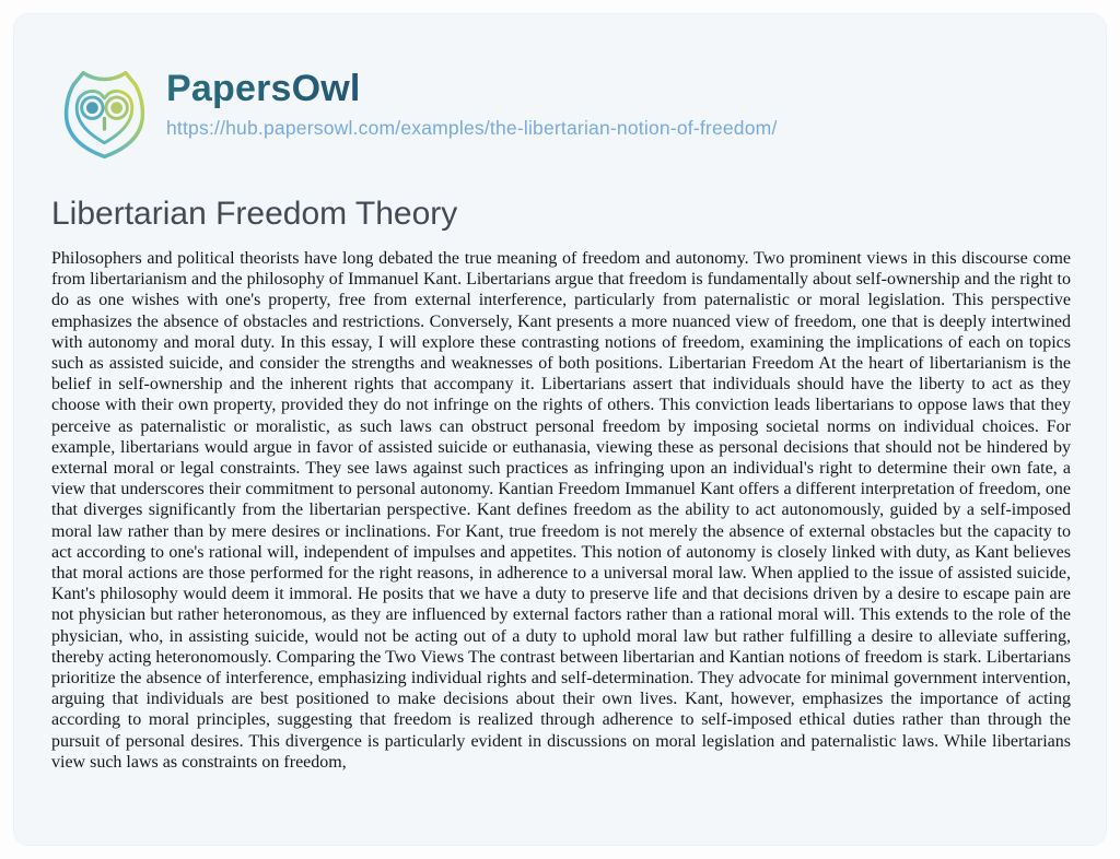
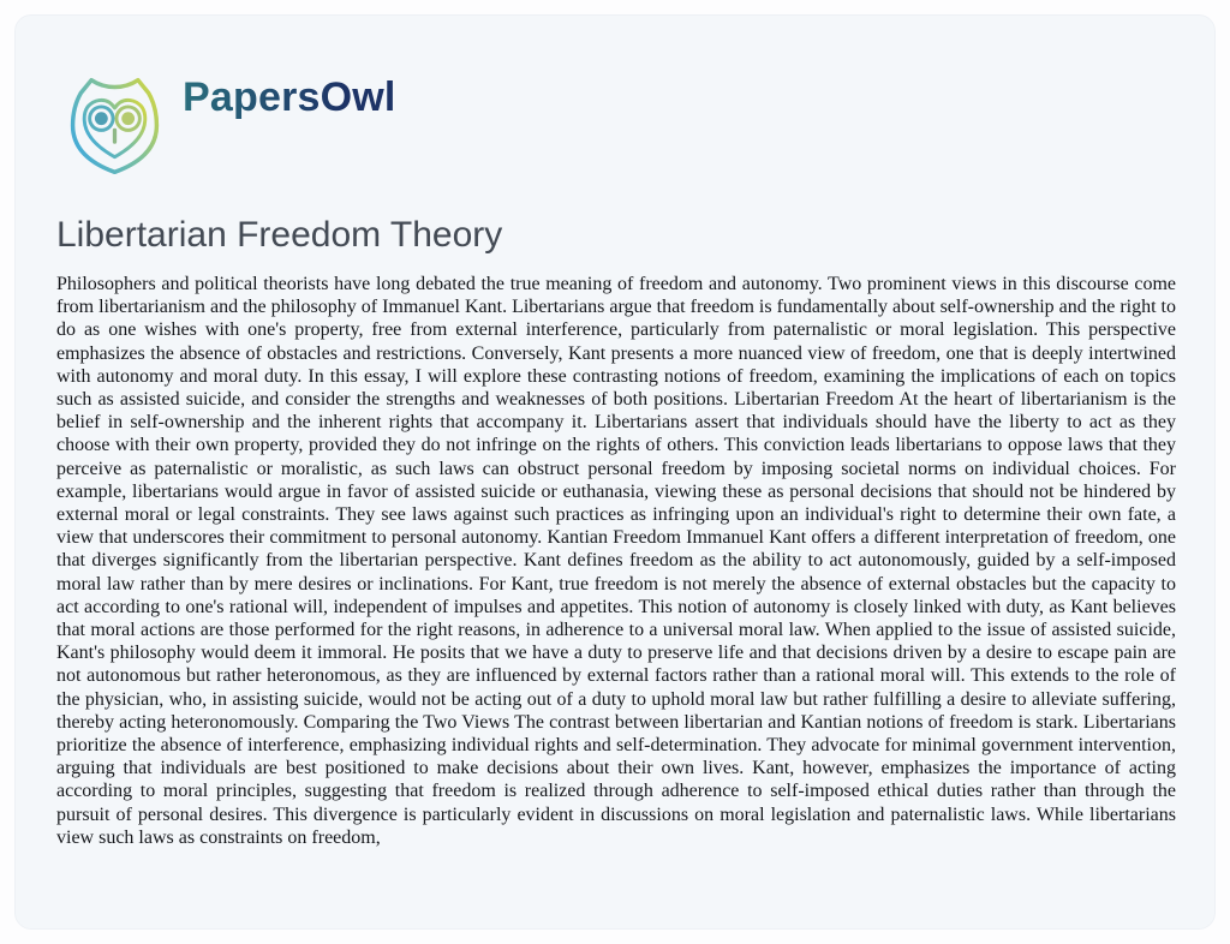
  PapersOwl
- https://hub.papersowl.com/examples/the-libertarian-notion-of-freedom/
  Libertarian Freedom Theory
- Philosophers and political theorists have long debated the true meaning of freedom and autonomy. Two prominent views in this discourse come from libertarianism and the philosophy of Immanuel Kant. Libertarians argue that freedom is fundamentally about self-ownership and the right to do as one wishes with one's property, free from external interference, particularly from paternalistic or moral legislation. This perspective emphasizes the absence of obstacles and restrictions. Conversely, Kant presents a more nuanced view of freedom, one that is deeply intertwined with autonomy and moral duty. In this essay, I will explore these contrasting notions of freedom, examining the implications of each on topics such as assisted suicide, and consider the strengths and weaknesses of both positions. Libertarian Freedom At the heart of libertarianism is the belief in self-ownership and the inherent rights that accompany it. Libertarians assert that individuals should have the liberty to act as they choose with their own property, provided they do not infringe on the rights of others. This conviction leads libertarians to oppose laws that they perceive as paternalistic or moralistic, as such laws can obstruct personal freedom by imposing societal norms on individual choices. For example, libertarians would argue in favor of assisted suicide or euthanasia, viewing these as personal decisions that should not be hindered by external moral or legal constraints. They see laws against such practices as infringing upon an individual's right to determine their own fate, a view that underscores their commitment to personal autonomy. Kantian Freedom Immanuel Kant offers a different interpretation of freedom, one that diverges significantly from the libertarian perspective. Kant defines freedom as the ability to act autonomously, guided by a self-imposed moral law rather than by mere desires or inclinations. For Kant, true freedom is not merely the absence of external obstacles but the capacity to act according to one's rational will, independent of impulses and appetites. This notion of autonomy is closely linked with duty, as Kant believes that moral actions are those performed for the right reasons, in adherence to a universal moral law. When applied to the issue of assisted suicide, Kant's philosophy would deem it immoral. He posits that we have a duty to preserve life and that decisions driven by a desire to escape pain are not physician but rather heteronomous, as they are influenced by external factors rather than a rational moral will. This extends to the role of the physician, who, in assisting suicide, would not be acting out of a duty to uphold moral law but rather fulfilling a desire to alleviate suffering, thereby acting heteronomously. Comparing the Two Views The contrast between libertarian and Kantian notions of freedom is stark. Libertarians prioritize the absence of interference, emphasizing individual rights and self-determination. They advocate for minimal government intervention, arguing that individuals are best positioned to make decisions about their own lives. Kant, however, emphasizes the importance of acting according to moral principles, suggesting that freedom is realized through adherence to self-imposed ethical duties rather than through the pursuit of personal desires. This divergence is particularly evident in discussions on moral legislation and paternalistic laws. While libertarians view such laws as constraints on freedom,
+ Philosophers and political theorists have long debated the true meaning of freedom and autonomy. Two prominent views in this discourse come from libertarianism and the philosophy of Immanuel Kant. Libertarians argue that freedom is fundamentally about self-ownership and the right to do as one wishes with one's property, free from external interference, particularly from paternalistic or moral legislation. This perspective emphasizes the absence of obstacles and restrictions. Conversely, Kant presents a more nuanced view of freedom, one that is deeply intertwined with autonomy and moral duty. In this essay, I will explore these contrasting notions of freedom, examining the implications of each on topics such as assisted suicide, and consider the strengths and weaknesses of both positions. Libertarian Freedom At the heart of libertarianism is the belief in self-ownership and the inherent rights that accompany it. Libertarians assert that individuals should have the liberty to act as they choose with their own property, provided they do not infringe on the rights of others. This conviction leads libertarians to oppose laws that they perceive as paternalistic or moralistic, as such laws can obstruct personal freedom by imposing societal norms on individual choices. For example, libertarians would argue in favor of assisted suicide or euthanasia, viewing these as personal decisions that should not be hindered by external moral or legal constraints. They see laws against such practices as infringing upon an individual's right to determine their own fate, a view that underscores their commitment to personal autonomy. Kantian Freedom Immanuel Kant offers a different interpretation of freedom, one that diverges significantly from the libertarian perspective. Kant defines freedom as the ability to act autonomously, guided by a self-imposed moral law rather than by mere desires or inclinations. For Kant, true freedom is not merely the absence of external obstacles but the capacity to act according to one's rational will, independent of impulses and appetites. This notion of autonomy is closely linked with duty, as Kant believes that moral actions are those performed for the right reasons, in adherence to a universal moral law. When applied to the issue of assisted suicide, Kant's philosophy would deem it immoral. He posits that we have a duty to preserve life and that decisions driven by a desire to escape pain are not autonomous but rather heteronomous, as they are influenced by external factors rather than a rational moral will. This extends to the role of the physician, who, in assisting suicide, would not be acting out of a duty to uphold moral law but rather fulfilling a desire to alleviate suffering, thereby acting heteronomously. Comparing the Two Views The contrast between libertarian and Kantian notions of freedom is stark. Libertarians prioritize the absence of interference, emphasizing individual rights and self-determination. They advocate for minimal government intervention, arguing that individuals are best positioned to make decisions about their own lives. Kant, however, emphasizes the importance of acting according to moral principles, suggesting that freedom is realized through adherence to self-imposed ethical duties rather than through the pursuit of personal desires. This divergence is particularly evident in discussions on moral legislation and paternalistic laws. While libertarians view such laws as constraints on freedom,
